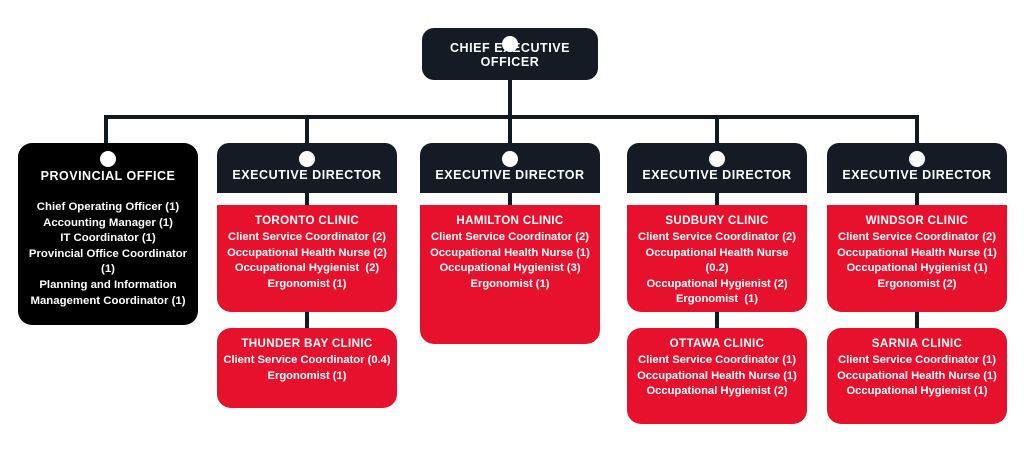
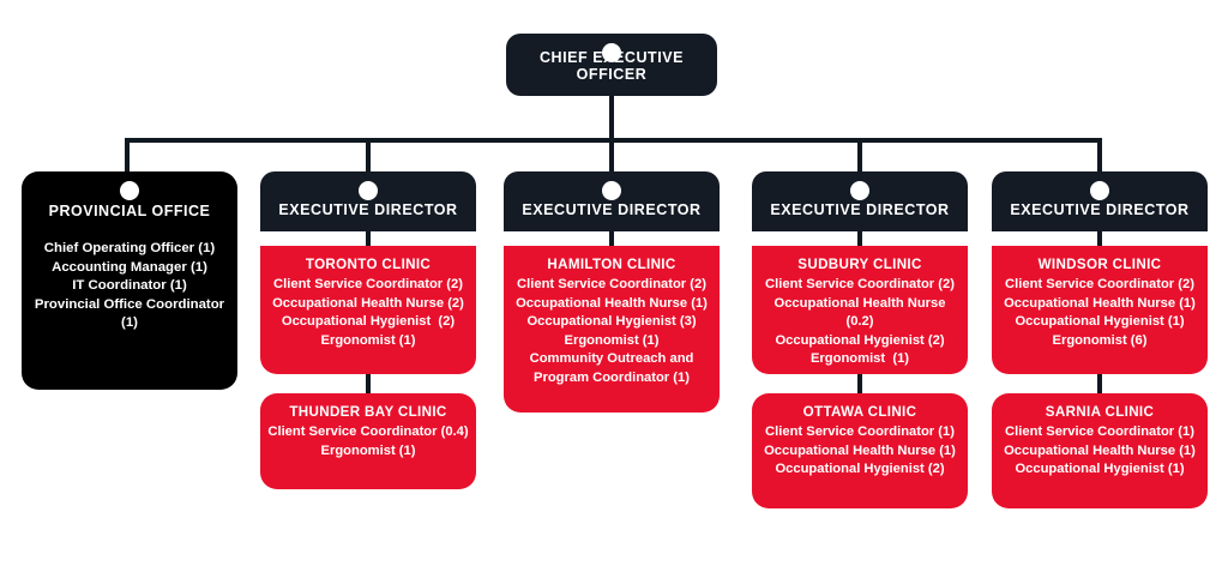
  CHIEF EXECUTIVE OFFICER
  PROVINCIAL OFFICE
  Chief Operating Officer (1)
  Accounting Manager (1)
  IT Coordinator (1)
  Provincial Office Coordinator (1)
- Planning and Information Management Coordinator (1)
  EXECUTIVE DIRECTOR
  TORONTO CLINIC
  Client Service Coordinator (2)
  Occupational Health Nurse (2)
  Occupational Hygienist (2)
  Ergonomist (1)
  THUNDER BAY CLINIC
  Client Service Coordinator (0.4)
  Ergonomist (1)
  EXECUTIVE DIRECTOR
  HAMILTON CLINIC
  Client Service Coordinator (2)
  Occupational Health Nurse (1)
  Occupational Hygienist (3)
  Ergonomist (1)
+ Community Outreach and
+ Program Coordinator (1)
  EXECUTIVE DIRECTOR
  SUDBURY CLINIC
  Client Service Coordinator (2)
  Occupational Health Nurse (0.2)
  Occupational Hygienist (2)
  Ergonomist (1)
  OTTAWA CLINIC
  Client Service Coordinator (1)
  Occupational Health Nurse (1)
  Occupational Hygienist (2)
  EXECUTIVE DIRECTOR
  WINDSOR CLINIC
  Client Service Coordinator (2)
  Occupational Health Nurse (1)
  Occupational Hygienist (1)
- Ergonomist (2)
+ Ergonomist (6)
  SARNIA CLINIC
  Client Service Coordinator (1)
  Occupational Health Nurse (1)
  Occupational Hygienist (1)
